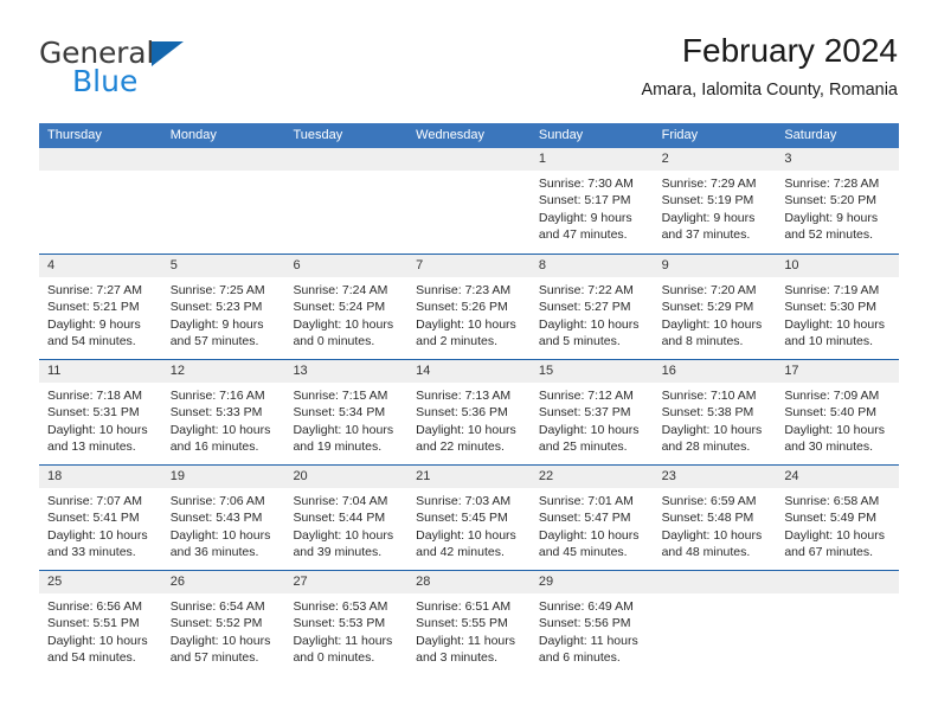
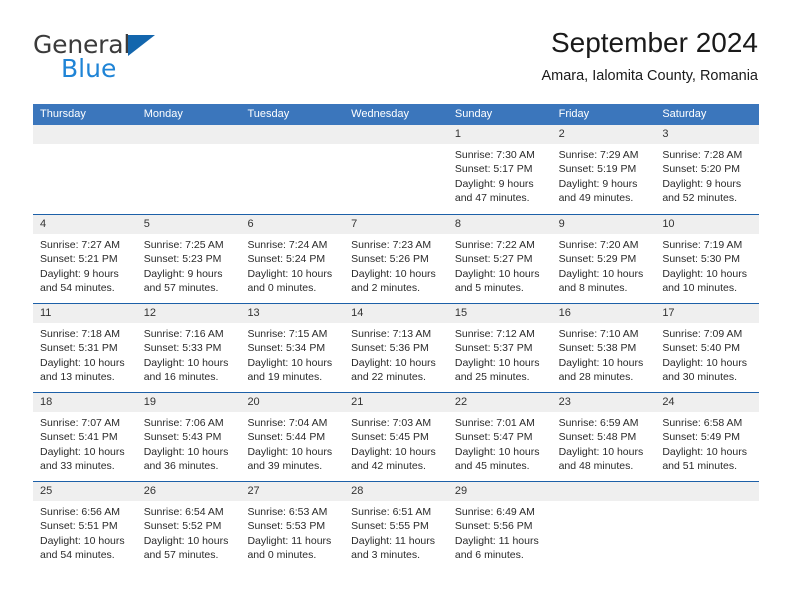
  General
  Blue
- February 2024
+ September 2024
  Amara, Ialomita County, Romania
  Thursday
  Monday
  Tuesday
  Wednesday
  Sunday
  Friday
  Saturday
  1
  Sunrise: 7:30 AM
  Sunset: 5:17 PM
  Daylight: 9 hours
  and 47 minutes.
  2
  Sunrise: 7:29 AM
  Sunset: 5:19 PM
  Daylight: 9 hours
- and 37 minutes.
+ and 49 minutes.
  3
  Sunrise: 7:28 AM
  Sunset: 5:20 PM
  Daylight: 9 hours
  and 52 minutes.
  4
  Sunrise: 7:27 AM
  Sunset: 5:21 PM
  Daylight: 9 hours
  and 54 minutes.
  5
  Sunrise: 7:25 AM
  Sunset: 5:23 PM
  Daylight: 9 hours
  and 57 minutes.
  6
  Sunrise: 7:24 AM
  Sunset: 5:24 PM
  Daylight: 10 hours
  and 0 minutes.
  7
  Sunrise: 7:23 AM
  Sunset: 5:26 PM
  Daylight: 10 hours
  and 2 minutes.
  8
  Sunrise: 7:22 AM
  Sunset: 5:27 PM
  Daylight: 10 hours
  and 5 minutes.
  9
  Sunrise: 7:20 AM
  Sunset: 5:29 PM
  Daylight: 10 hours
  and 8 minutes.
  10
  Sunrise: 7:19 AM
  Sunset: 5:30 PM
  Daylight: 10 hours
  and 10 minutes.
  11
  Sunrise: 7:18 AM
  Sunset: 5:31 PM
  Daylight: 10 hours
  and 13 minutes.
  12
  Sunrise: 7:16 AM
  Sunset: 5:33 PM
  Daylight: 10 hours
  and 16 minutes.
  13
  Sunrise: 7:15 AM
  Sunset: 5:34 PM
  Daylight: 10 hours
  and 19 minutes.
  14
  Sunrise: 7:13 AM
  Sunset: 5:36 PM
  Daylight: 10 hours
  and 22 minutes.
  15
  Sunrise: 7:12 AM
  Sunset: 5:37 PM
  Daylight: 10 hours
  and 25 minutes.
  16
  Sunrise: 7:10 AM
  Sunset: 5:38 PM
  Daylight: 10 hours
  and 28 minutes.
  17
  Sunrise: 7:09 AM
  Sunset: 5:40 PM
  Daylight: 10 hours
  and 30 minutes.
  18
  Sunrise: 7:07 AM
  Sunset: 5:41 PM
  Daylight: 10 hours
  and 33 minutes.
  19
  Sunrise: 7:06 AM
  Sunset: 5:43 PM
  Daylight: 10 hours
  and 36 minutes.
  20
  Sunrise: 7:04 AM
  Sunset: 5:44 PM
  Daylight: 10 hours
  and 39 minutes.
  21
  Sunrise: 7:03 AM
  Sunset: 5:45 PM
  Daylight: 10 hours
  and 42 minutes.
  22
  Sunrise: 7:01 AM
  Sunset: 5:47 PM
  Daylight: 10 hours
  and 45 minutes.
  23
  Sunrise: 6:59 AM
  Sunset: 5:48 PM
  Daylight: 10 hours
  and 48 minutes.
  24
  Sunrise: 6:58 AM
  Sunset: 5:49 PM
  Daylight: 10 hours
- and 67 minutes.
+ and 51 minutes.
  25
  Sunrise: 6:56 AM
  Sunset: 5:51 PM
  Daylight: 10 hours
  and 54 minutes.
  26
  Sunrise: 6:54 AM
  Sunset: 5:52 PM
  Daylight: 10 hours
  and 57 minutes.
  27
  Sunrise: 6:53 AM
  Sunset: 5:53 PM
  Daylight: 11 hours
  and 0 minutes.
  28
  Sunrise: 6:51 AM
  Sunset: 5:55 PM
  Daylight: 11 hours
  and 3 minutes.
  29
  Sunrise: 6:49 AM
  Sunset: 5:56 PM
  Daylight: 11 hours
  and 6 minutes.
